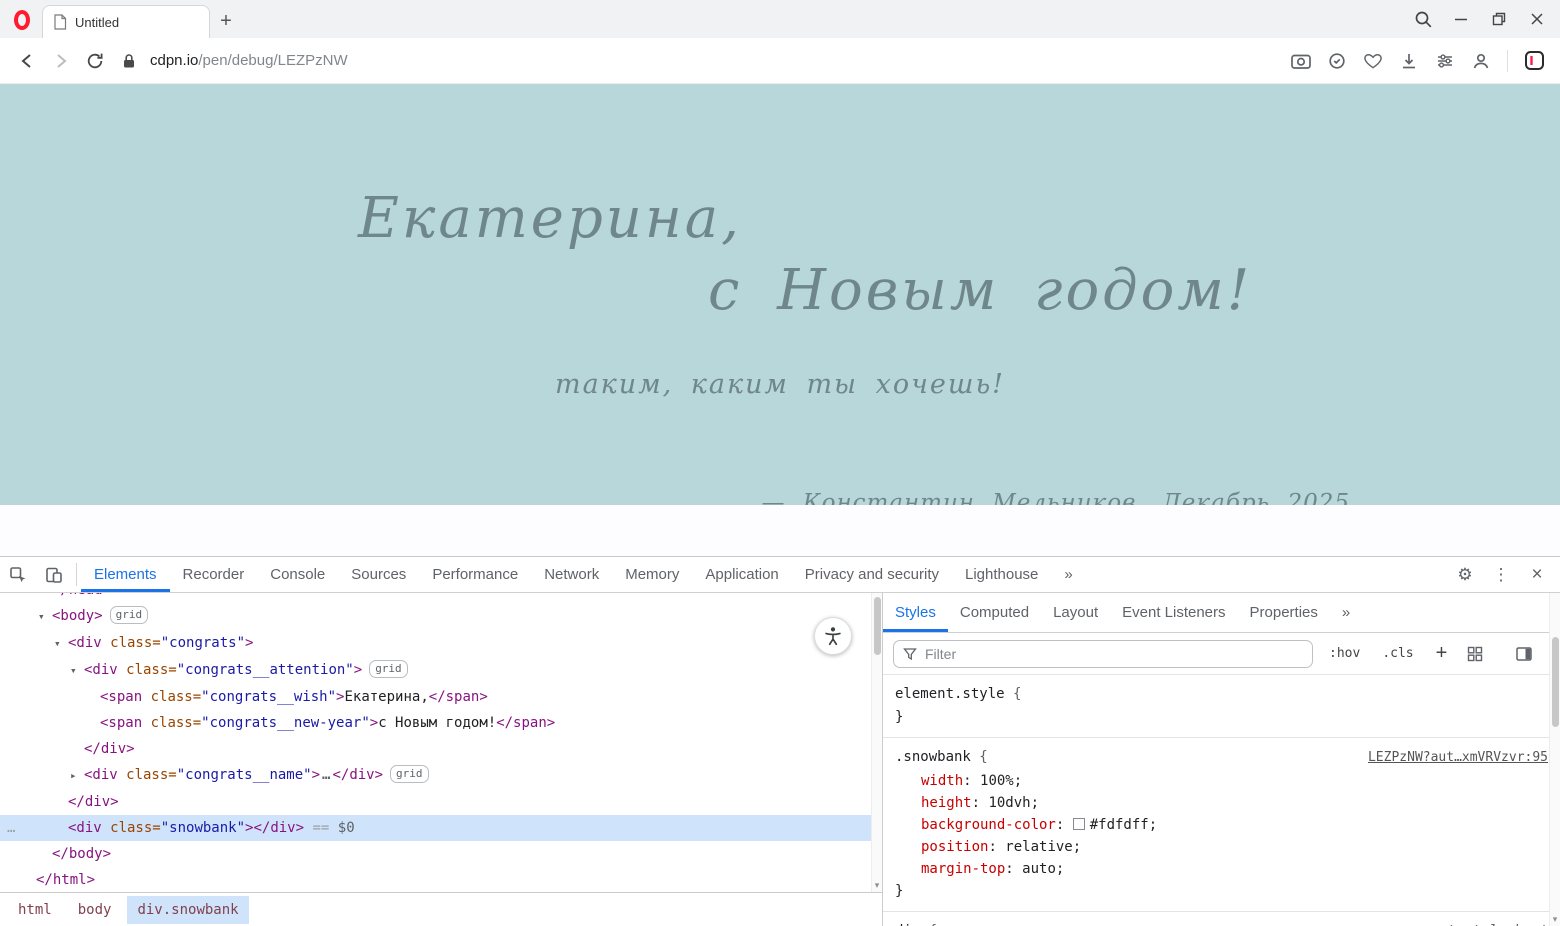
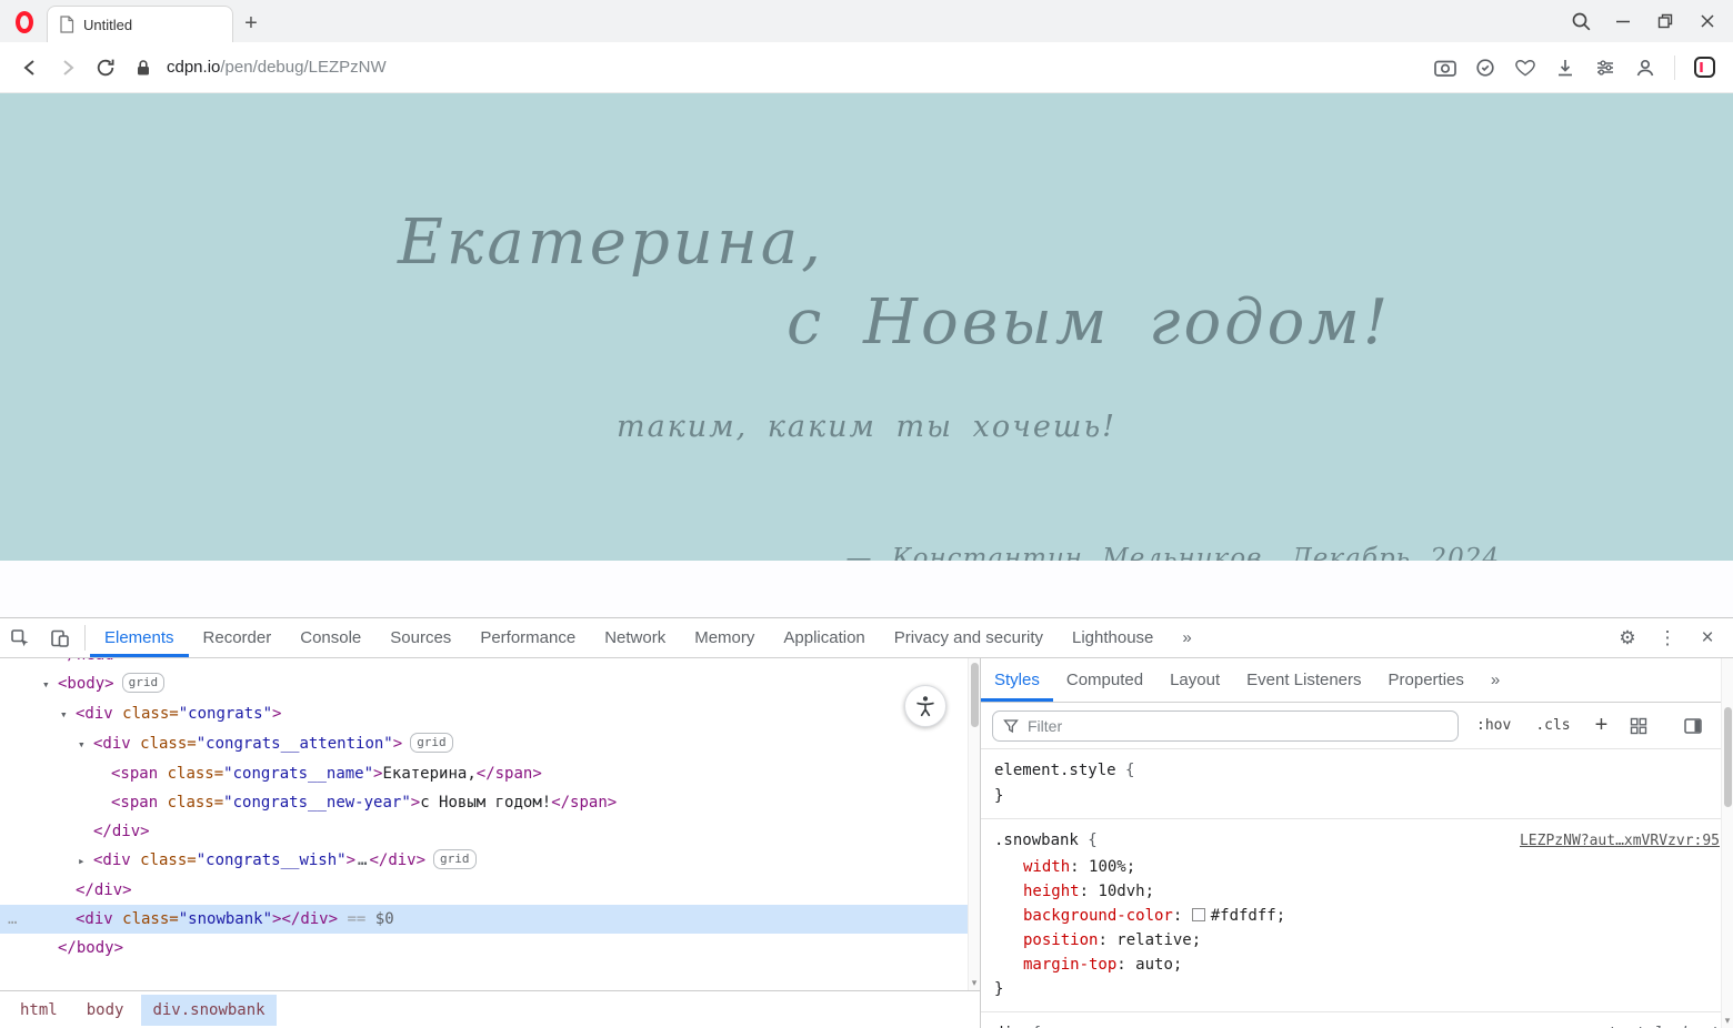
  Untitled
  +
  cdpn.io
  /pen/debug/LEZPzNW
  Екатерина,
  с Новым годом!
  таким, каким ты хочешь!
- — Константин Мельников, Декабрь 2025
+ — Константин Мельников, Декабрь 2024
  Elements
  Recorder
  Console
  Sources
  Performance
  Network
  Memory
  Application
  Privacy and security
  Lighthouse
  »
  ⚙
  ⋮
  ×
  ▾ <body> grid
  ▾ <div class="congrats">
  ▾ <div class="congrats__attention"> grid
- <span class="congrats__wish">Екатерина,</span>
+ <span class="congrats__name">Екатерина,</span>
  <span class="congrats__new-year">с Новым годом!</span>
  </div>
- ▸ <div class="congrats__name"> … </div> grid
+ ▸ <div class="congrats__wish"> … </div> grid
  </div>
  …
  <div class="snowbank"></div> == $0
  </body>
- </html>
  ▾
  html
  body
  div.snowbank
  Styles
  Computed
  Layout
  Event Listeners
  Properties
  »
  Filter
  :hov
  .cls
  +
  element.style
  {
  }
  .snowbank
  {
  LEZPzNW?aut…xmVRVzvr:95
  width: 100%;
  height: 10dvh;
  background-color: #fdfdff;
  position: relative;
  margin-top: auto;
  }
  ▾
